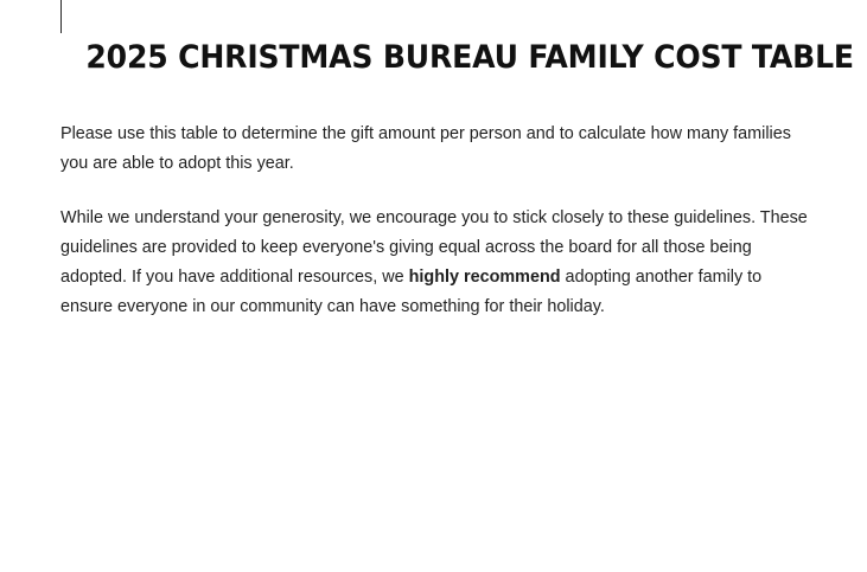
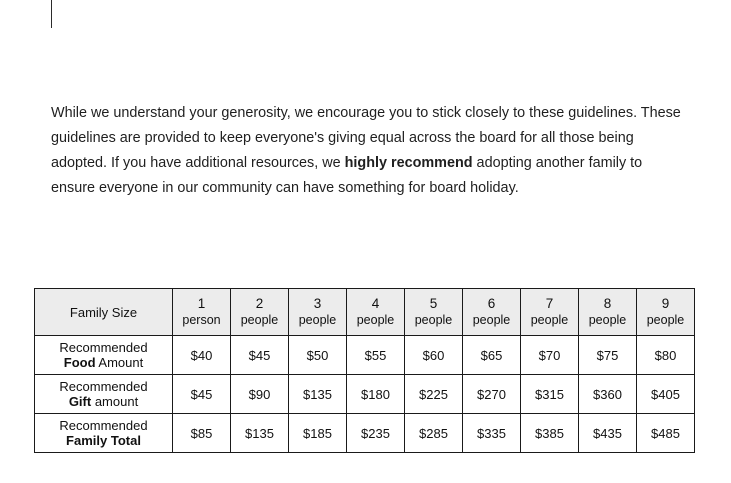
- 2025 CHRISTMAS BUREAU FAMILY COST TABLE
- Please use this table to determine the gift amount per person and to calculate how many families you are able to adopt this year.
- While we understand your generosity, we encourage you to stick closely to these guidelines. These guidelines are provided to keep everyone's giving equal across the board for all those being adopted. If you have additional resources, we highly recommend adopting another family to ensure everyone in our community can have something for their holiday.
+ While we understand your generosity, we encourage you to stick closely to these guidelines. These guidelines are provided to keep everyone's giving equal across the board for all those being adopted. If you have additional resources, we highly recommend adopting another family to ensure everyone in our community can have something for board holiday.
+ Family Size	1 person	2 people	3 people	4 people	5 people	6 people	7 people	8 people	9 people
+ Recommended Food Amount	$40	$45	$50	$55	$60	$65	$70	$75	$80
+ Recommended Gift amount	$45	$90	$135	$180	$225	$270	$315	$360	$405
+ Recommended Family Total	$85	$135	$185	$235	$285	$335	$385	$435	$485
